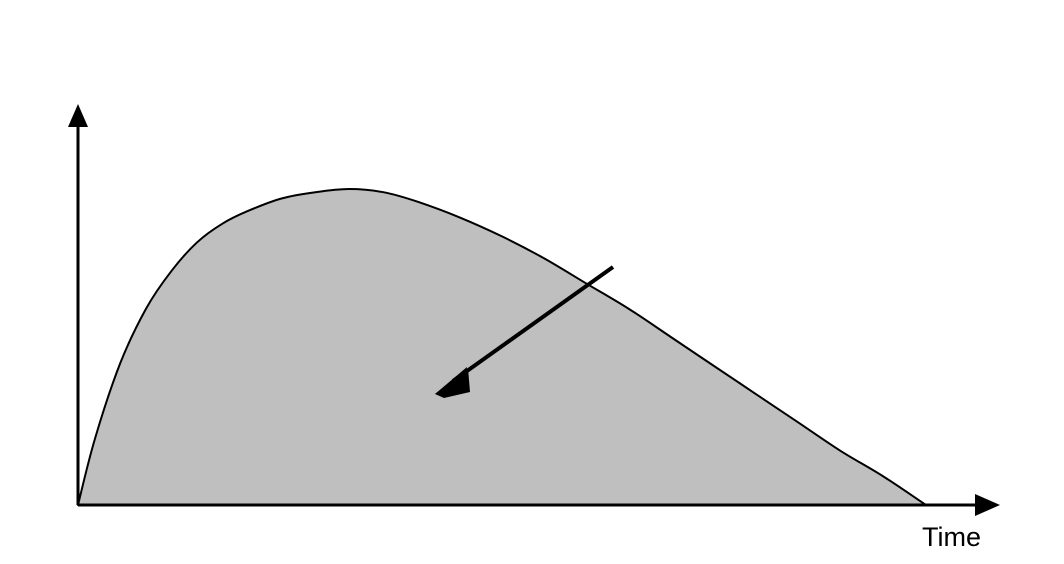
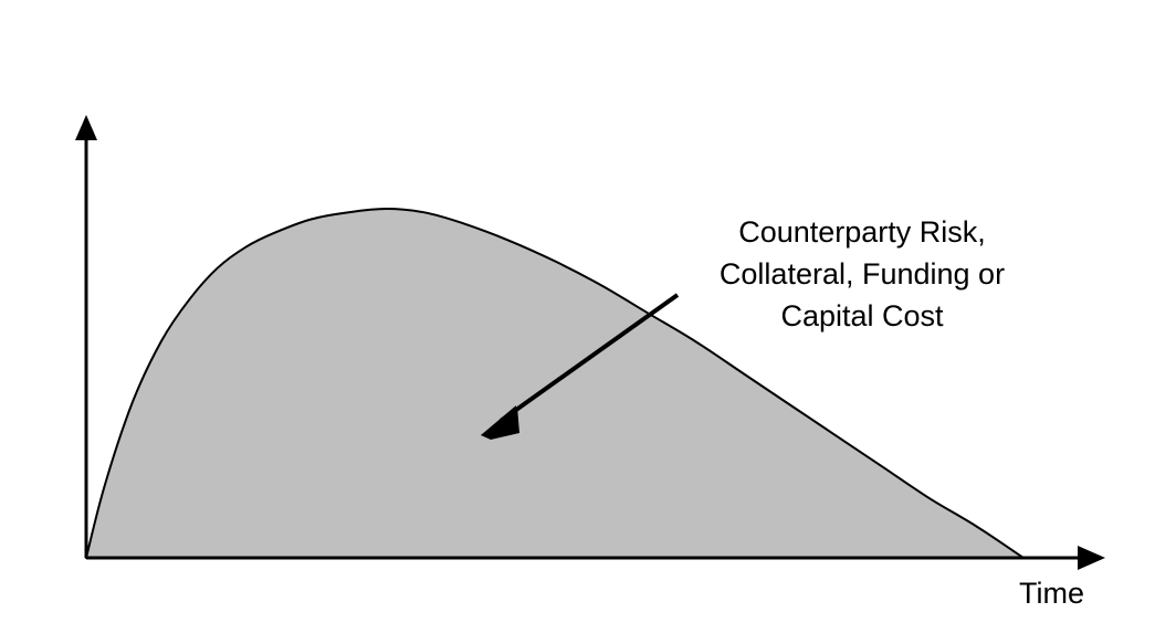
+ Counterparty Risk,
+ Collateral, Funding or
+ Capital Cost
  Time
